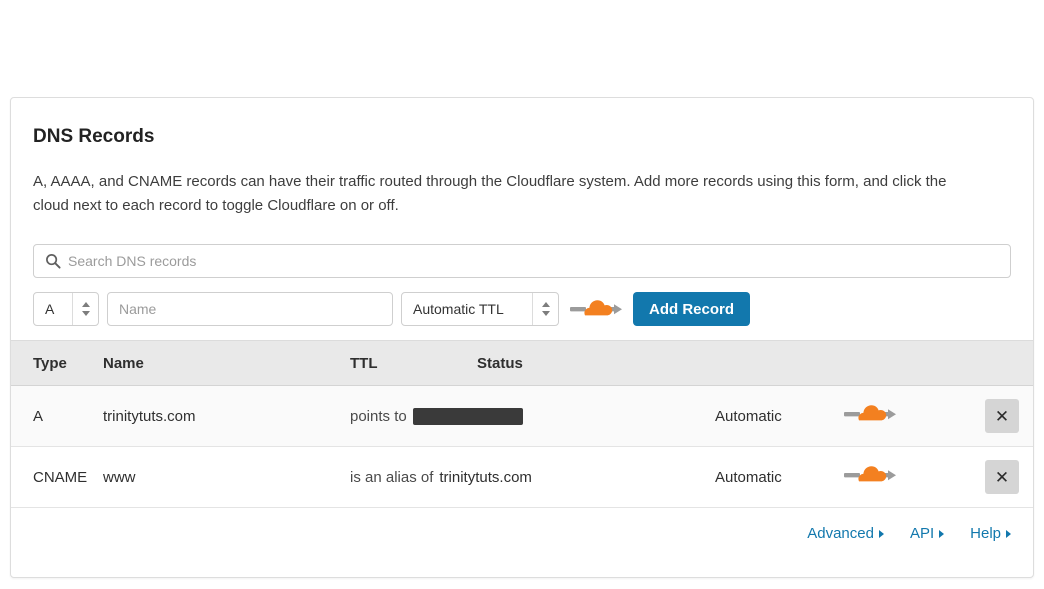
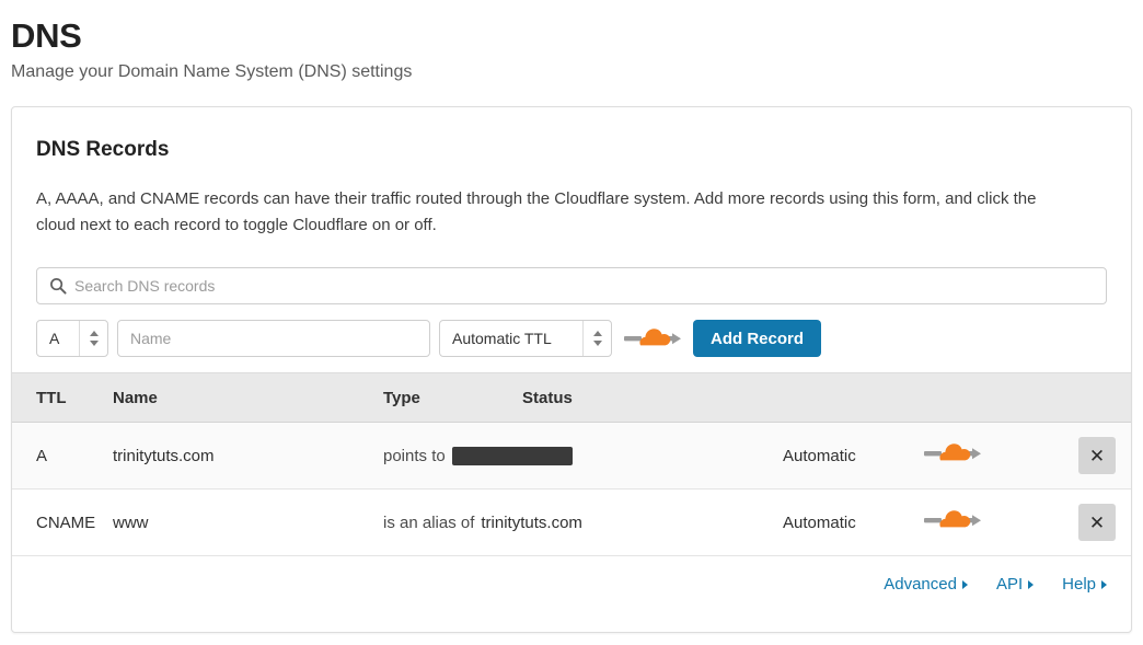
+ DNS
+ Manage your Domain Name System (DNS) settings
  DNS Records
  A, AAAA, and CNAME records can have their traffic routed through the Cloudflare system. Add more records using this form, and click the cloud next to each record to toggle Cloudflare on or off.
  Search DNS records
  A
  Name
  Automatic TTL
  Add Record
- Type
+ TTL
  Name
- TTL
+ Type
  Status
  A
  trinitytuts.com
  points to
  Automatic
  ✕
  CNAME
  www
  is an alias of
  trinitytuts.com
  Automatic
  ✕
  Advanced
  API
  Help
